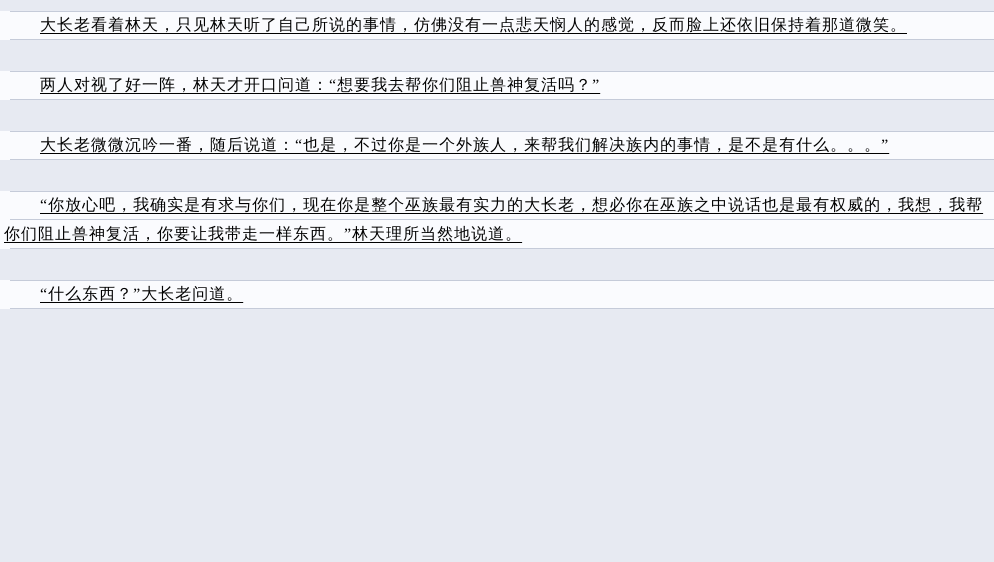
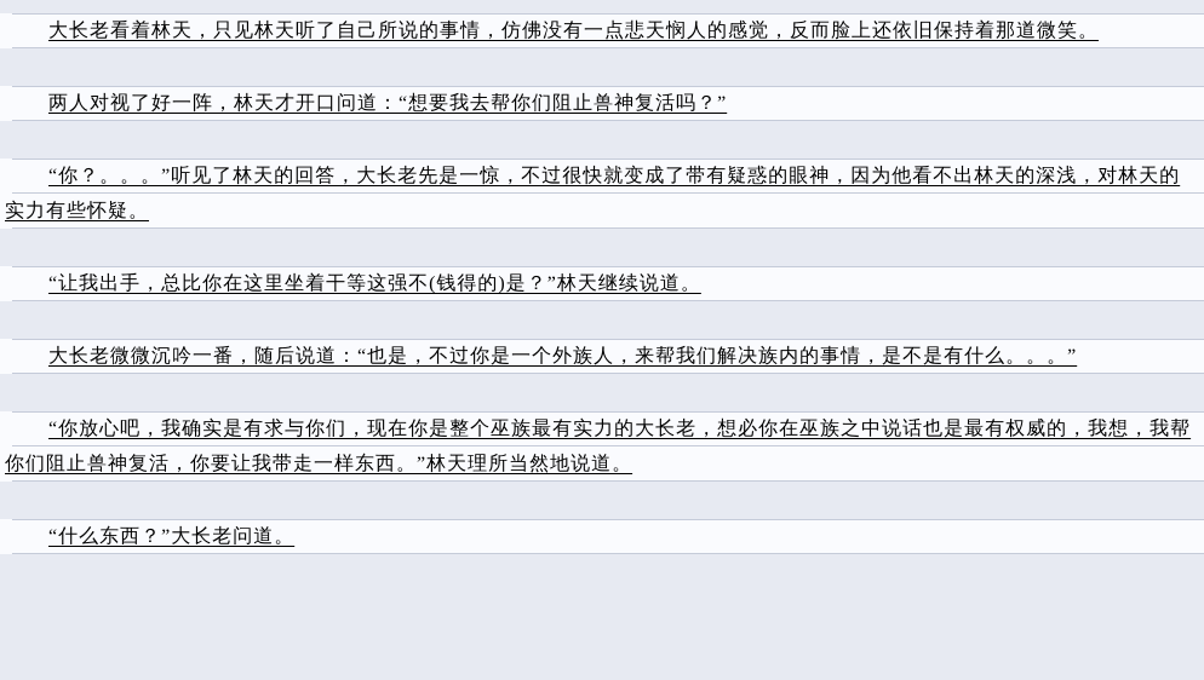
  大长老看着林天，只见林天听了自己所说的事情，仿佛没有一点悲天悯人的感觉，反而脸上还依旧保持着那道微笑。
  两人对视了好一阵，林天才开口问道：“想要我去帮你们阻止兽神复活吗？”
+ “你？。。。”听见了林天的回答，大长老先是一惊，不过很快就变成了带有疑惑的眼神，因为他看不出林天的深浅，对林天的实力有些怀疑。
+ “让我出手，总比你在这里坐着干等这强不(钱得的)是？”林天继续说道。
  大长老微微沉吟一番，随后说道：“也是，不过你是一个外族人，来帮我们解决族内的事情，是不是有什么。。。”
  “你放心吧，我确实是有求与你们，现在你是整个巫族最有实力的大长老，想必你在巫族之中说话也是最有权威的，我想，我帮你们阻止兽神复活，你要让我带走一样东西。”林天理所当然地说道。
  “什么东西？”大长老问道。
